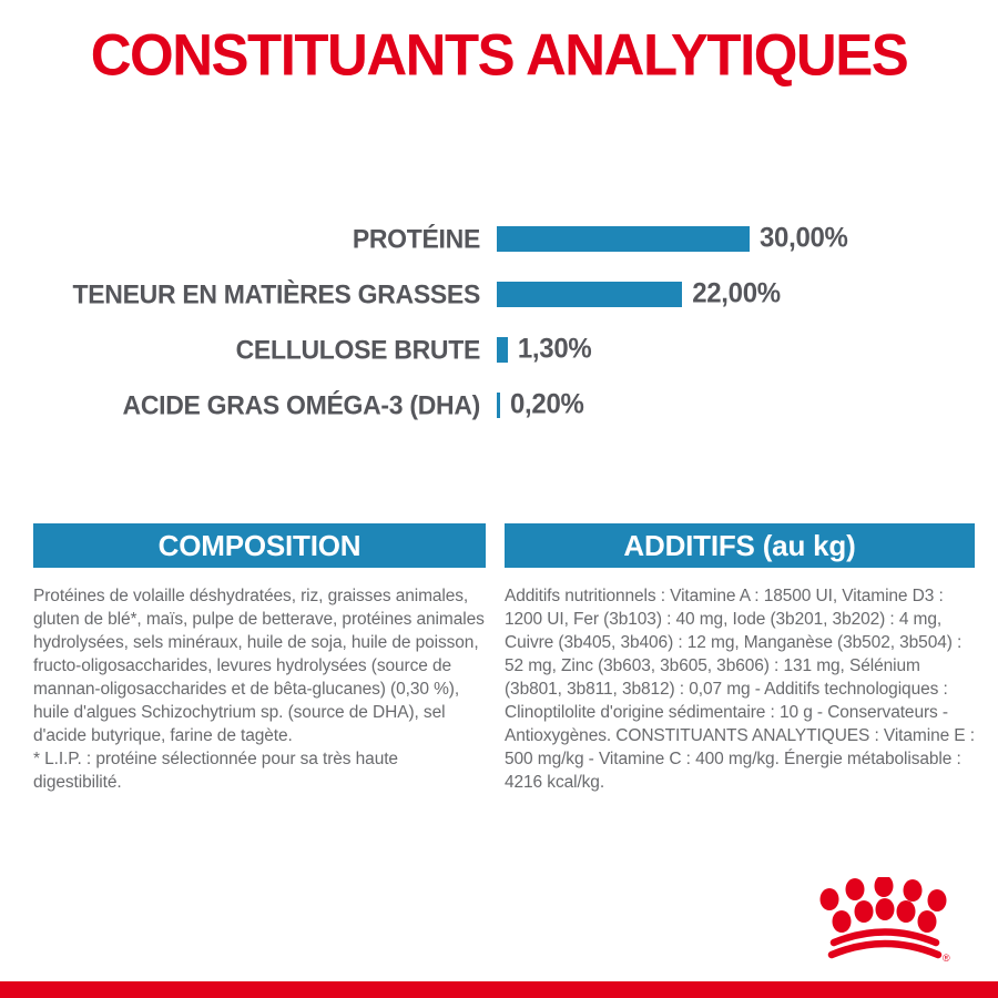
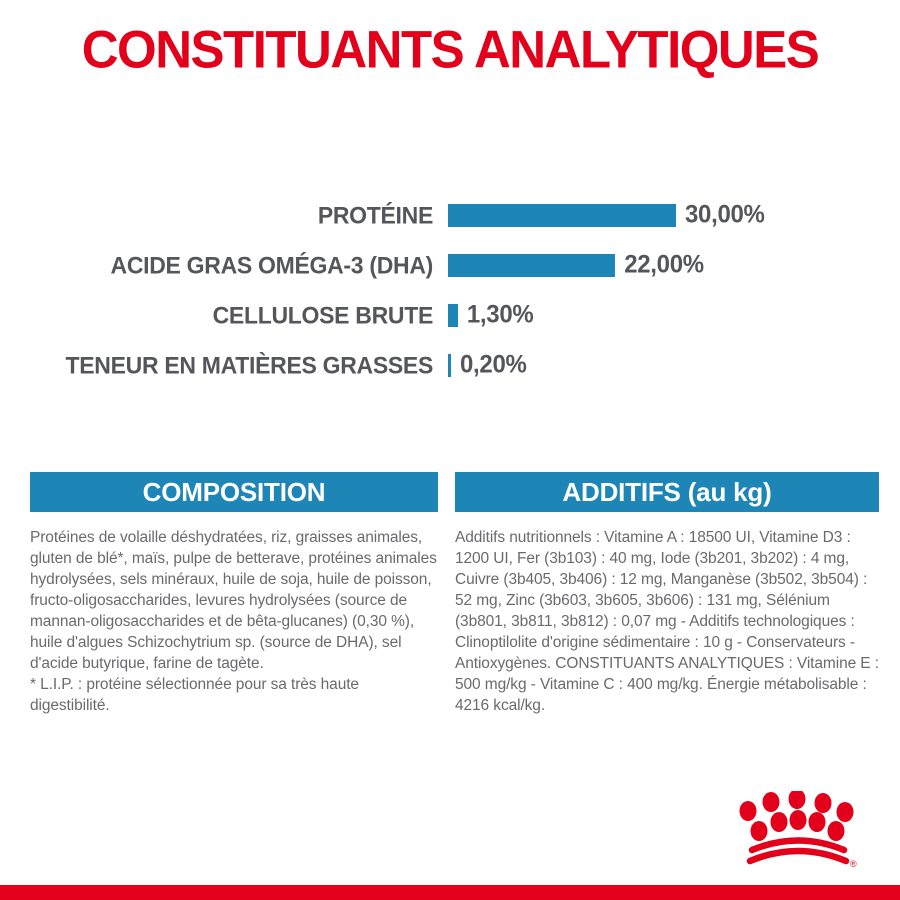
  CONSTITUANTS ANALYTIQUES
  PROTÉINE
  30,00%
- TENEUR EN MATIÈRES GRASSES
+ ACIDE GRAS OMÉGA-3 (DHA)
  22,00%
  CELLULOSE BRUTE
  1,30%
- ACIDE GRAS OMÉGA-3 (DHA)
+ TENEUR EN MATIÈRES GRASSES
  0,20%
  COMPOSITION
  Protéines de volaille déshydratées, riz, graisses animales, gluten de blé*, maïs, pulpe de betterave, protéines animales hydrolysées, sels minéraux, huile de soja, huile de poisson, fructo-oligosaccharides, levures hydrolysées (source de mannan-oligosaccharides et de bêta-glucanes) (0,30 %), huile d'algues Schizochytrium sp. (source de DHA), sel d'acide butyrique, farine de tagète.
  * L.I.P. : protéine sélectionnée pour sa très haute digestibilité.
  ADDITIFS (au kg)
  Additifs nutritionnels : Vitamine A : 18500 UI, Vitamine D3 : 1200 UI, Fer (3b103) : 40 mg, Iode (3b201, 3b202) : 4 mg, Cuivre (3b405, 3b406) : 12 mg, Manganèse (3b502, 3b504) : 52 mg, Zinc (3b603, 3b605, 3b606) : 131 mg, Sélénium (3b801, 3b811, 3b812) : 0,07 mg - Additifs technologiques : Clinoptilolite d'origine sédimentaire : 10 g - Conservateurs - Antioxygènes. CONSTITUANTS ANALYTIQUES : Vitamine E : 500 mg/kg - Vitamine C : 400 mg/kg. Énergie métabolisable : 4216 kcal/kg.
  ®
